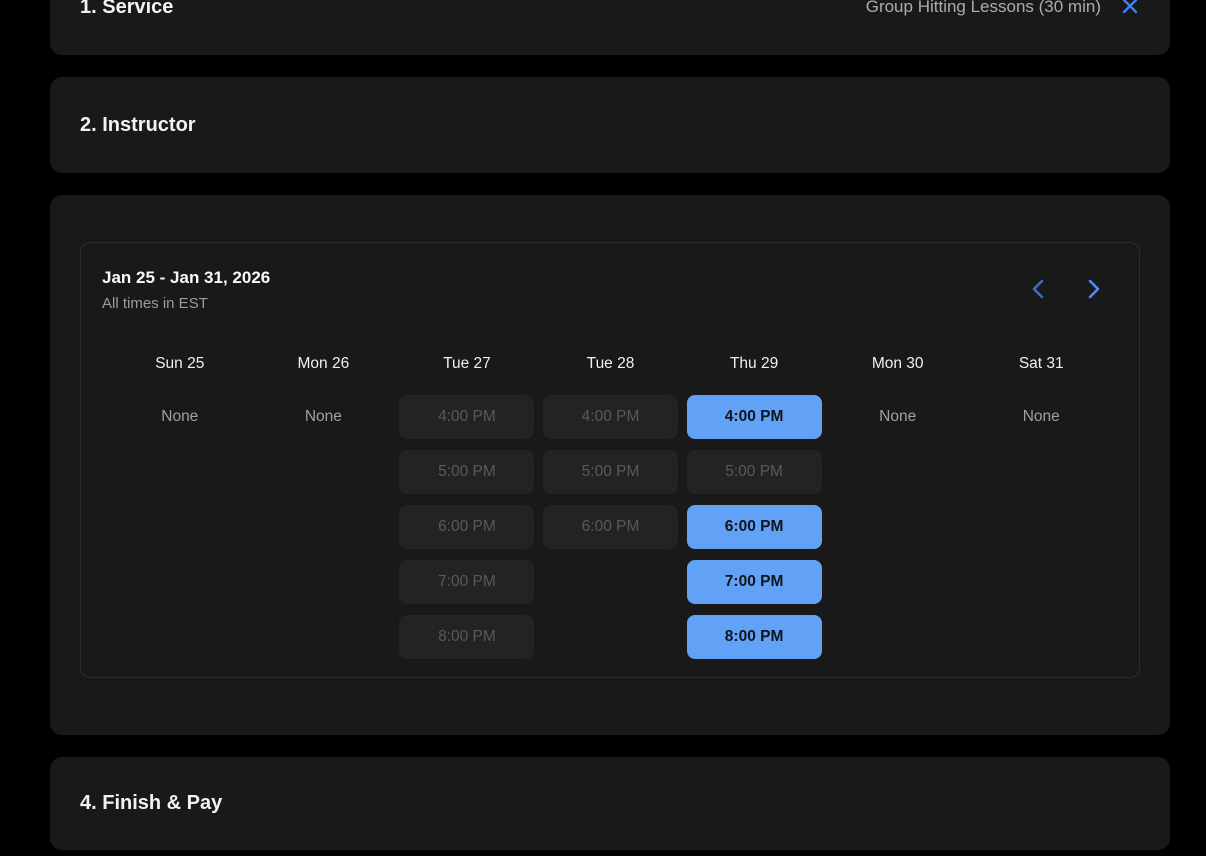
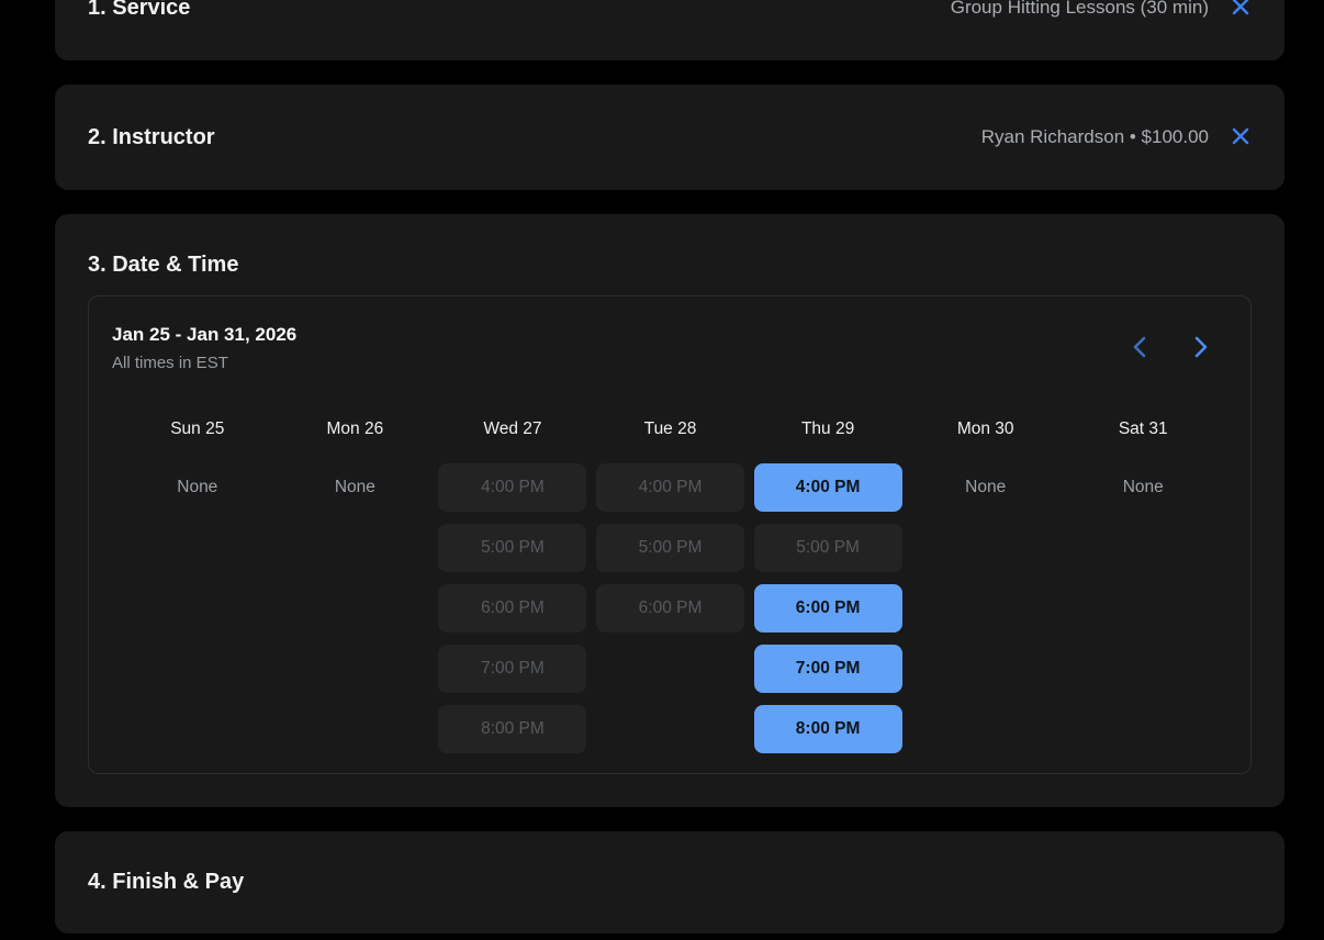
  1. Service
  Group Hitting Lessons (30 min)
  2. Instructor
+ Ryan Richardson • $100.00
+ 3. Date & Time
  Jan 25 - Jan 31, 2026
  All times in EST
  Sun 25
  None
  Mon 26
  None
- Tue 27
+ Wed 27
  4:00 PM
  5:00 PM
  6:00 PM
  7:00 PM
  8:00 PM
  Tue 28
  4:00 PM
  5:00 PM
  6:00 PM
  Thu 29
  4:00 PM
  5:00 PM
  6:00 PM
  7:00 PM
  8:00 PM
  Mon 30
  None
  Sat 31
  None
  4. Finish & Pay
